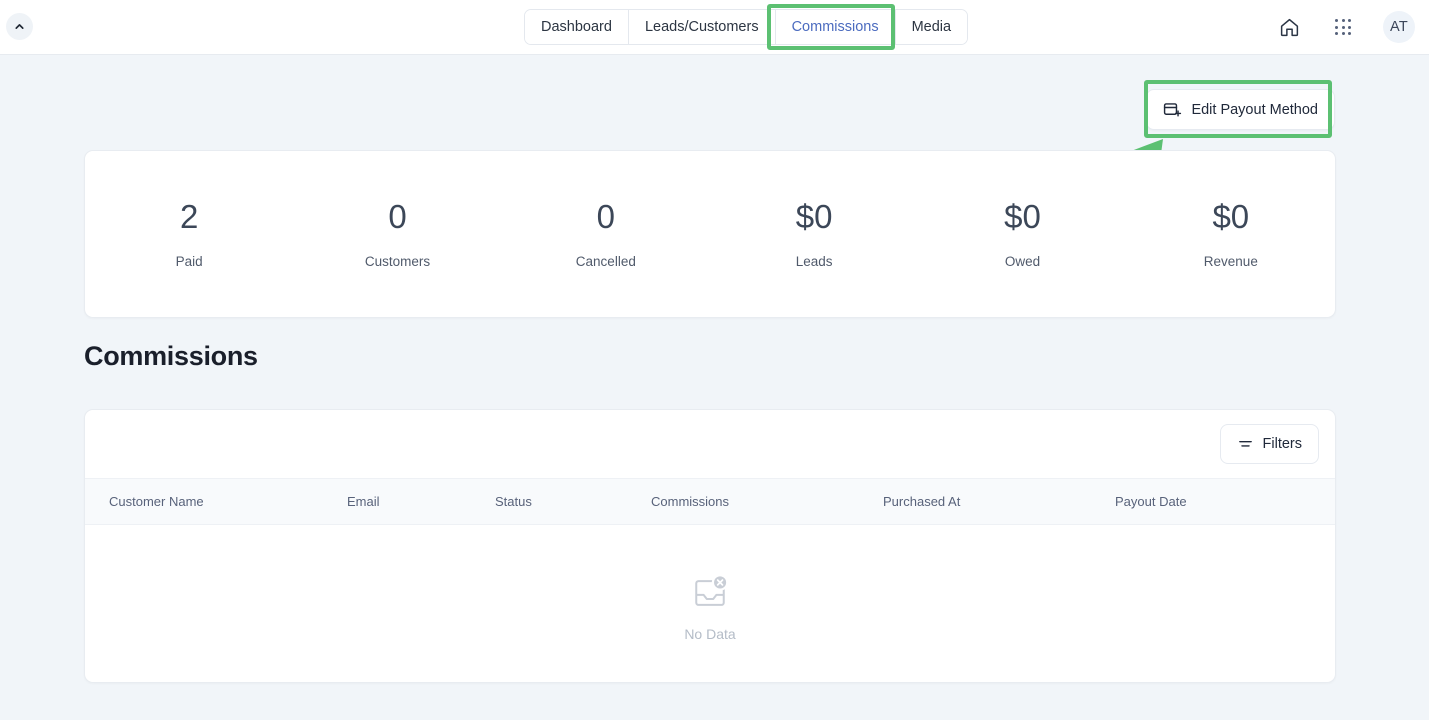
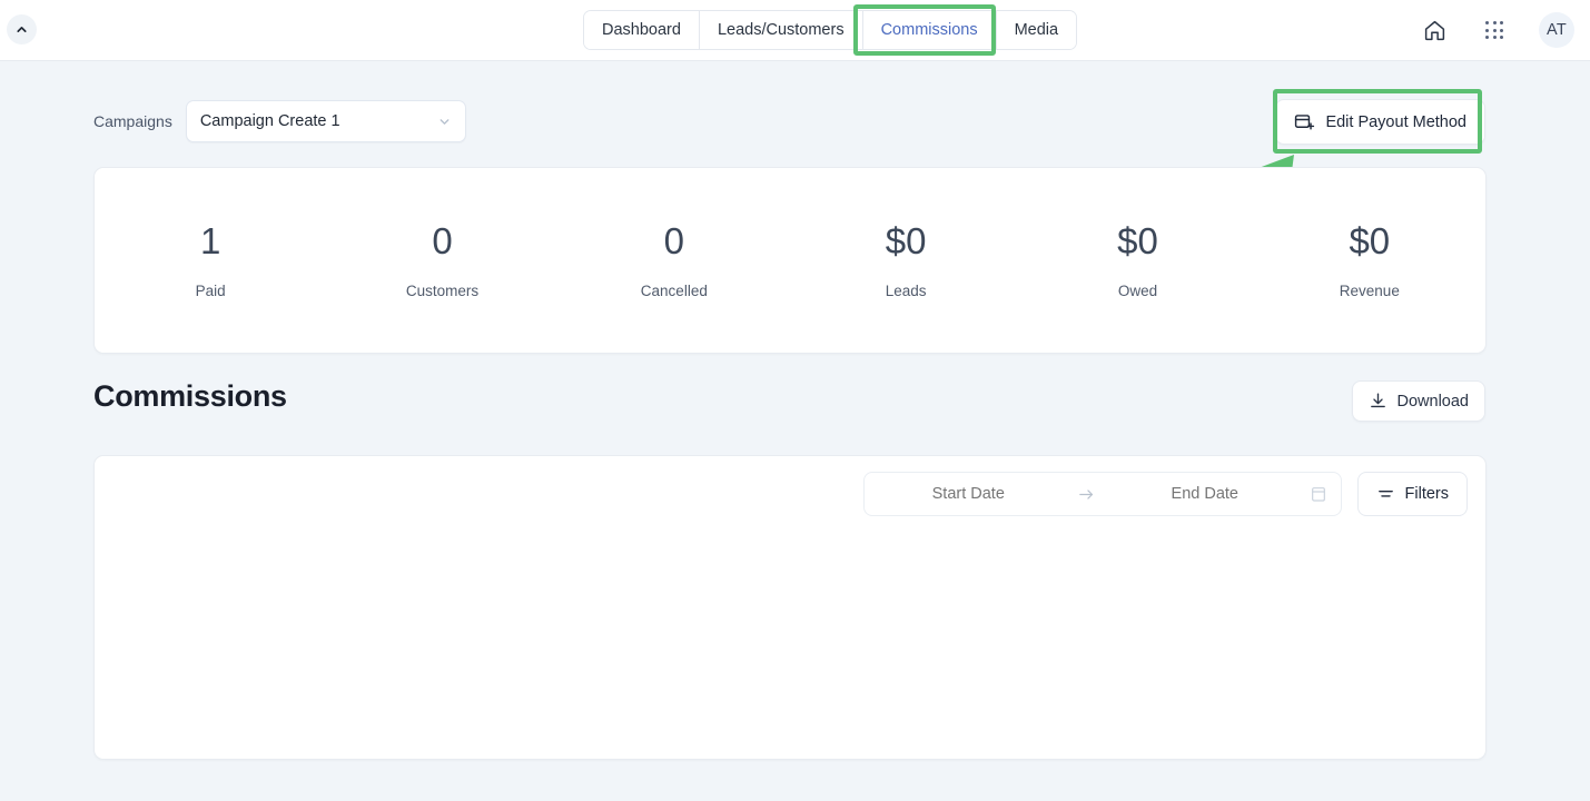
  Dashboard
  Leads/Customers
  Commissions
  Media
  AT
+ Campaigns
+ Campaign Create 1
  Edit Payout Method
- 2
+ 1
  Paid
  0
  Customers
  0
  Cancelled
  $0
  Leads
  $0
  Owed
  $0
  Revenue
  Commissions
+ Download
+ Start Date
+ End Date
  Filters
- Customer Name	Email	Status	Commissions	Purchased At	Payout Date
- No Data
